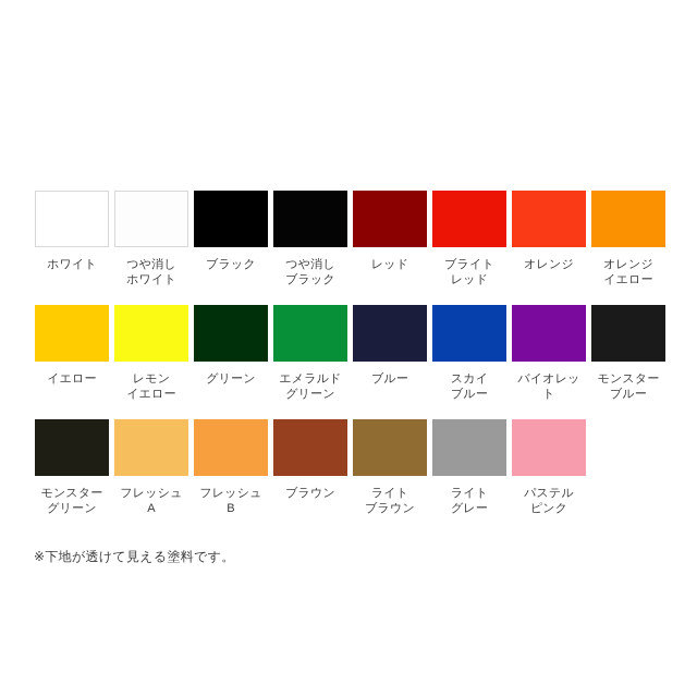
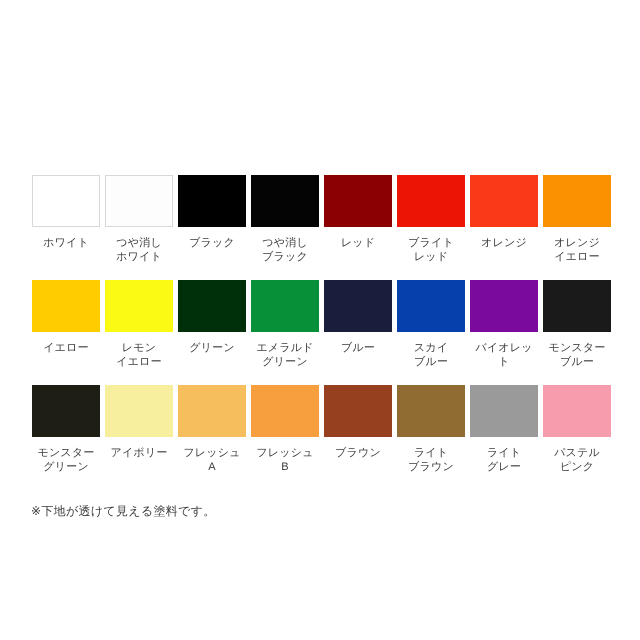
  ホワイト
  つや消し
  ホワイト
  ブラック
  つや消し
  ブラック
  レッド
  ブライト
  レッド
  オレンジ
  オレンジ
  イエロー
  イエロー
  レモン
  イエロー
  グリーン
  エメラルド
  グリーン
  ブルー
  スカイ
  ブルー
  バイオレット
  モンスター
  ブルー
  モンスター
  グリーン
+ アイボリー
  フレッシュ
  A
  フレッシュ
  B
  ブラウン
  ライト
  ブラウン
  ライト
  グレー
  パステル
  ピンク
  ※下地が透けて見える塗料です。
